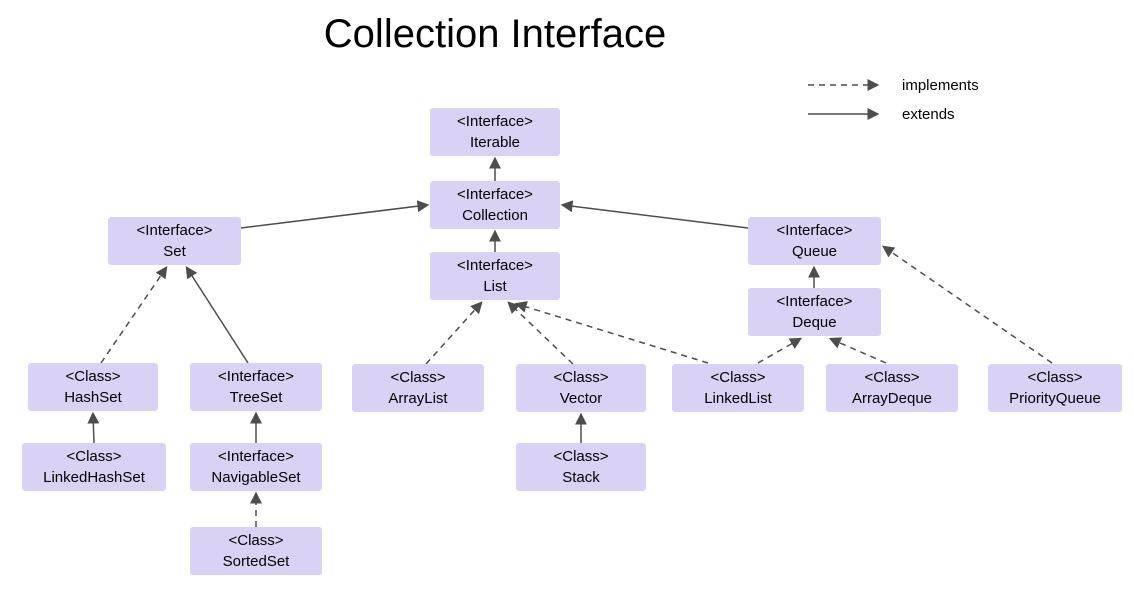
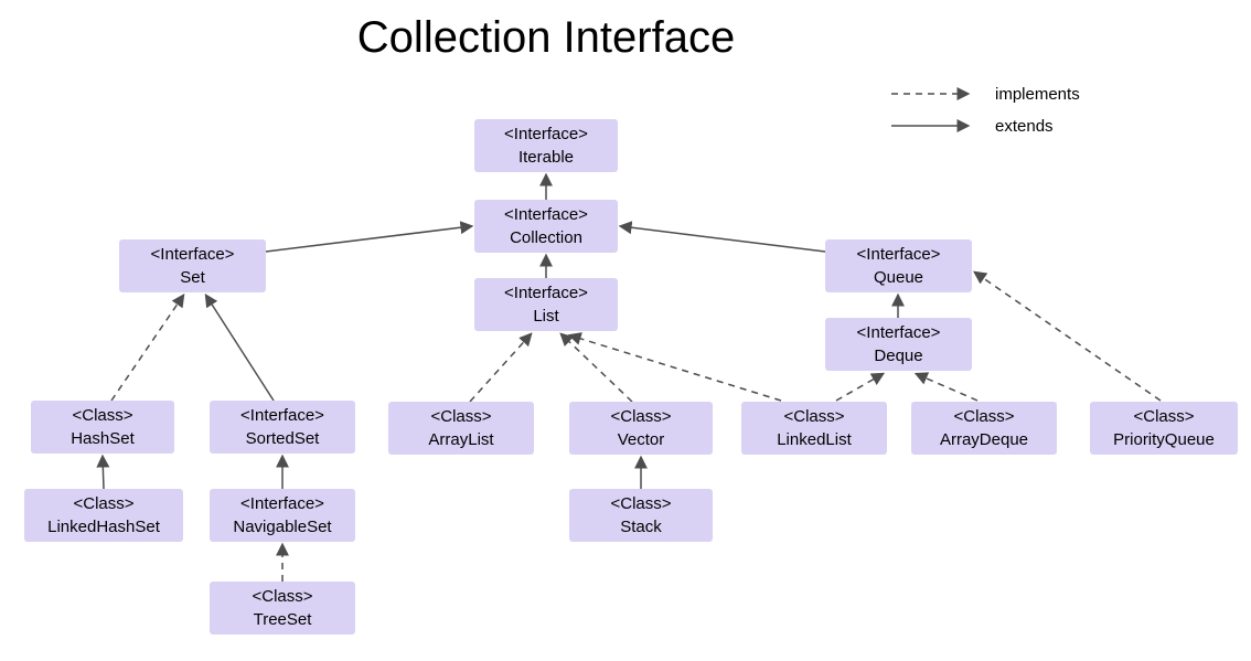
  Collection Interface
  implements
  extends
  <Interface>
  Iterable
  <Interface>
  Collection
  <Interface>
  Set
  <Interface>
  List
  <Interface>
  Queue
  <Interface>
  Deque
  <Class>
  HashSet
  <Interface>
- TreeSet
+ SortedSet
  <Class>
  ArrayList
  <Class>
  Vector
  <Class>
  LinkedList
  <Class>
  ArrayDeque
  <Class>
  PriorityQueue
  <Class>
  LinkedHashSet
  <Interface>
  NavigableSet
  <Class>
  Stack
  <Class>
- SortedSet
+ TreeSet
